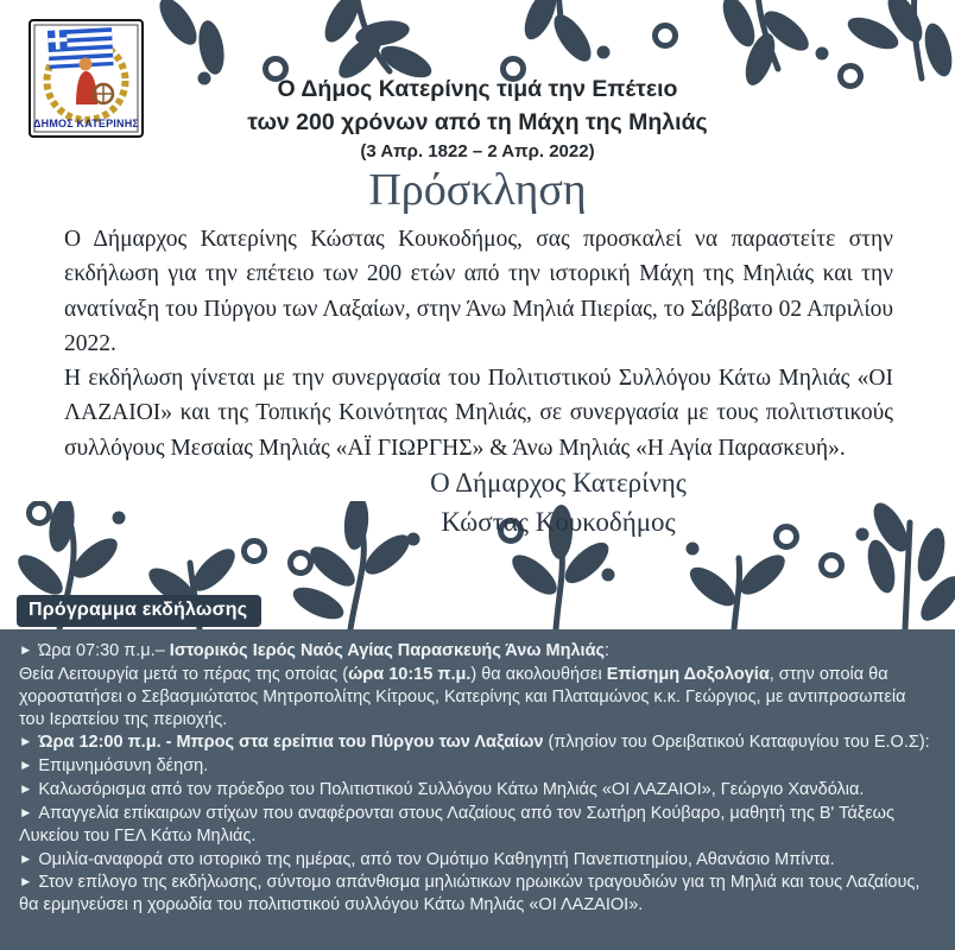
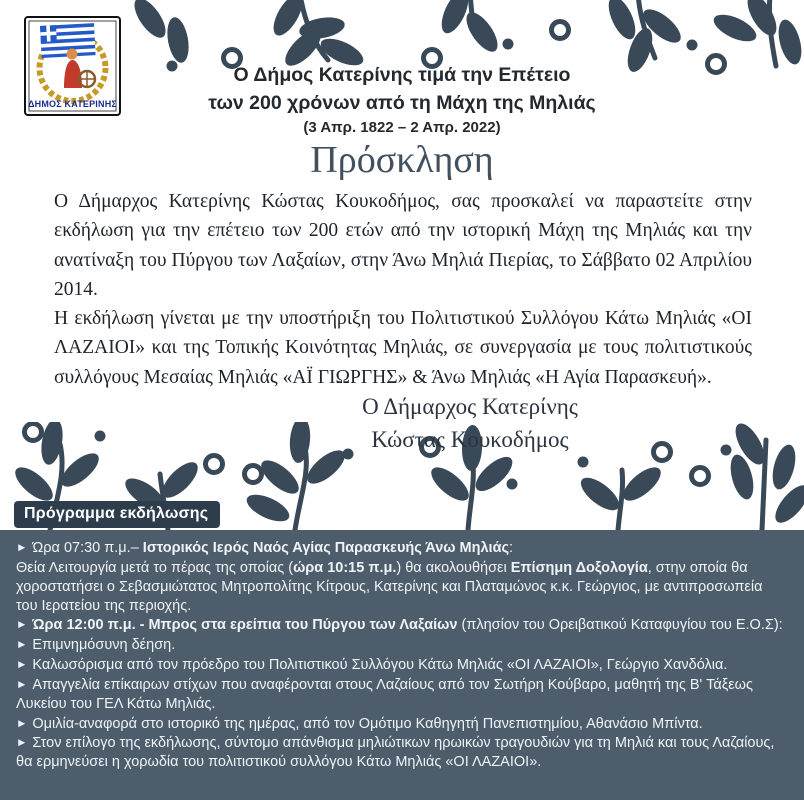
  ΔΗΜΟΣ ΚΑΤΕΡΙΝΗΣ
  Ο Δήμος Κατερίνης τιμά την Επέτειο
  των 200 χρόνων από τη Μάχη της Μηλιάς
  (3 Απρ. 1822 – 2 Απρ. 2022)
  Πρόσκληση
- Ο Δήμαρχος Κατερίνης Κώστας Κουκοδήμος, σας προσκαλεί να παραστείτε στην εκδήλωση για την επέτειο των 200 ετών από την ιστορική Μάχη της Μηλιάς και την ανατίναξη του Πύργου των Λαξαίων, στην Άνω Μηλιά Πιερίας, το Σάββατο 02 Απριλίου 2022.
+ Ο Δήμαρχος Κατερίνης Κώστας Κουκοδήμος, σας προσκαλεί να παραστείτε στην εκδήλωση για την επέτειο των 200 ετών από την ιστορική Μάχη της Μηλιάς και την ανατίναξη του Πύργου των Λαξαίων, στην Άνω Μηλιά Πιερίας, το Σάββατο 02 Απριλίου 2014.
- Η εκδήλωση γίνεται με την συνεργασία του Πολιτιστικού Συλλόγου Κάτω Μηλιάς «ΟΙ ΛΑΖΑΙΟΙ» και της Τοπικής Κοινότητας Μηλιάς, σε συνεργασία με τους πολιτιστικούς συλλόγους Μεσαίας Μηλιάς «ΑΪ ΓΙΩΡΓΗΣ» & Άνω Μηλιάς «Η Αγία Παρασκευή».
+ Η εκδήλωση γίνεται με την υποστήριξη του Πολιτιστικού Συλλόγου Κάτω Μηλιάς «ΟΙ ΛΑΖΑΙΟΙ» και της Τοπικής Κοινότητας Μηλιάς, σε συνεργασία με τους πολιτιστικούς συλλόγους Μεσαίας Μηλιάς «ΑΪ ΓΙΩΡΓΗΣ» & Άνω Μηλιάς «Η Αγία Παρασκευή».
  Ο Δήμαρχος Κατερίνης
  Κώστας Κουκοδήμος
  Πρόγραμμα εκδήλωσης
  ► Ώρα 07:30 π.μ.– Ιστορικός Ιερός Ναός Αγίας Παρασκευής Άνω Μηλιάς:
  Θεία Λειτουργία μετά το πέρας της οποίας (ώρα 10:15 π.μ.) θα ακολουθήσει Επίσημη Δοξολογία, στην οποία θα χοροστατήσει ο Σεβασμιώτατος Μητροπολίτης Κίτρους, Κατερίνης και Πλαταμώνος κ.κ. Γεώργιος, με αντιπροσωπεία του Ιερατείου της περιοχής.
  ► Ώρα 12:00 π.μ. - Μπρος στα ερείπια του Πύργου των Λαξαίων (πλησίον του Ορειβατικού Καταφυγίου του Ε.Ο.Σ):
  ► Επιμνημόσυνη δέηση.
  ► Καλωσόρισμα από τον πρόεδρο του Πολιτιστικού Συλλόγου Κάτω Μηλιάς «ΟΙ ΛΑΖΑΙΟΙ», Γεώργιο Χανδόλια.
  ► Απαγγελία επίκαιρων στίχων που αναφέρονται στους Λαζαίους από τον Σωτήρη Κούβαρο, μαθητή της Β' Τάξεως Λυκείου του ΓΕΛ Κάτω Μηλιάς.
  ► Ομιλία-αναφορά στο ιστορικό της ημέρας, από τον Ομότιμο Καθηγητή Πανεπιστημίου, Αθανάσιο Μπίντα.
  ► Στον επίλογο της εκδήλωσης, σύντομο απάνθισμα μηλιώτικων ηρωικών τραγουδιών για τη Μηλιά και τους Λαζαίους, θα ερμηνεύσει η χορωδία του πολιτιστικού συλλόγου Κάτω Μηλιάς «ΟΙ ΛΑΖΑΙΟΙ».
